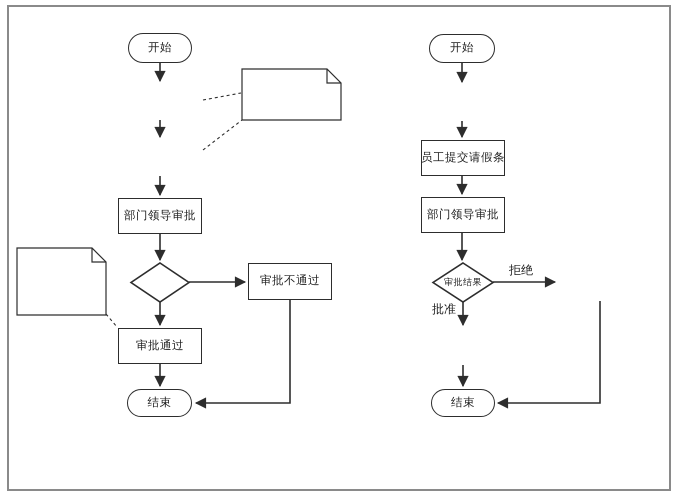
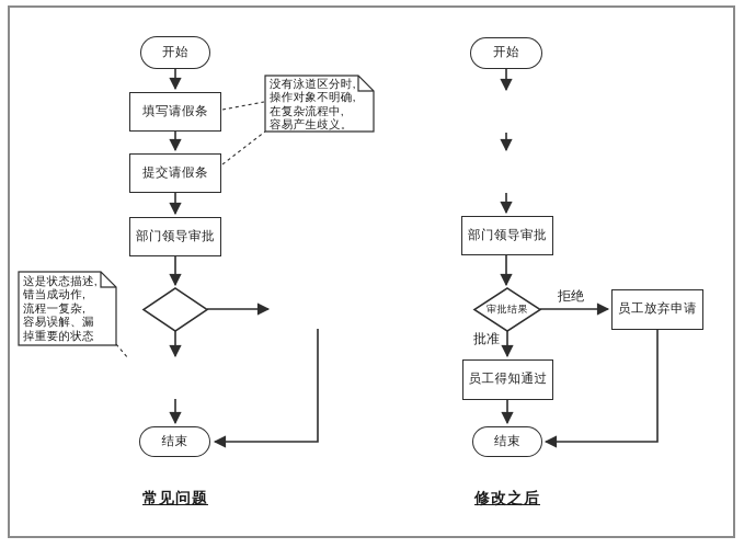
  开始
+ 填写请假条
+ 提交请假条
  部门领导审批
- 审批不通过
- 审批通过
  结束
+ 常见问题
+ 没有泳道区分时,
+ 操作对象不明确,
+ 在复杂流程中,
+ 容易产生歧义。
+ 这是状态描述,
+ 错当成动作,
+ 流程一复杂,
+ 容易误解、漏
+ 掉重要的状态
  开始
- 员工提交请假条
  部门领导审批
  审批结果
  拒绝
  批准
+ 员工放弃申请
+ 员工得知通过
  结束
+ 修改之后
